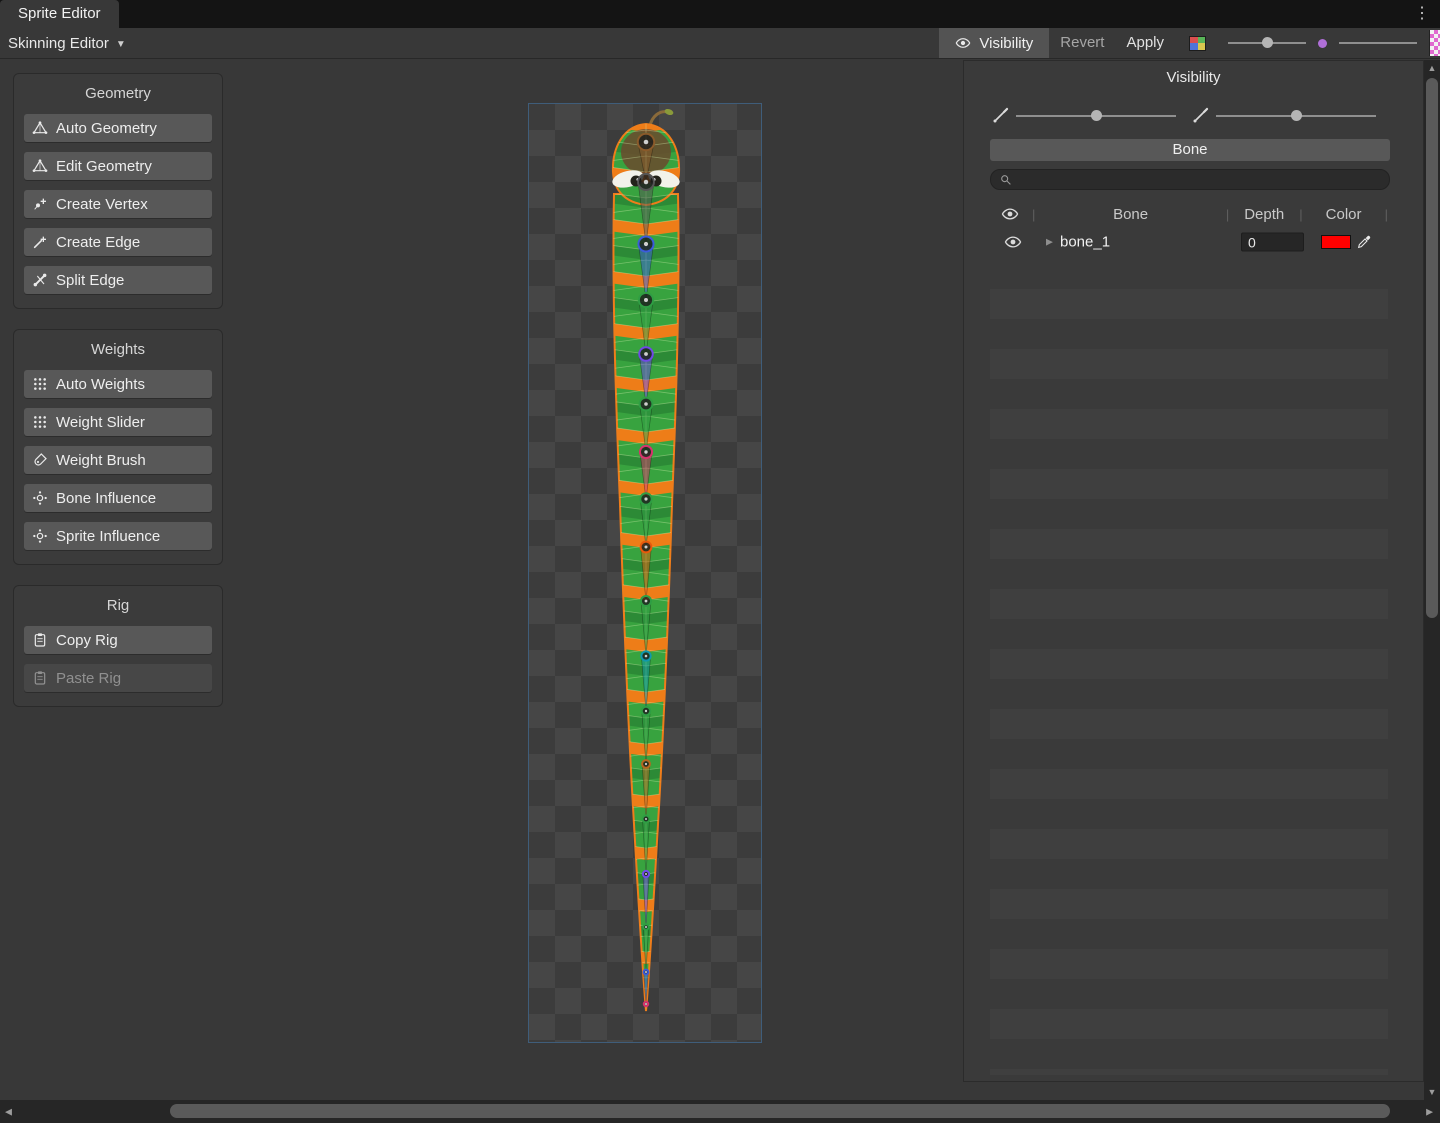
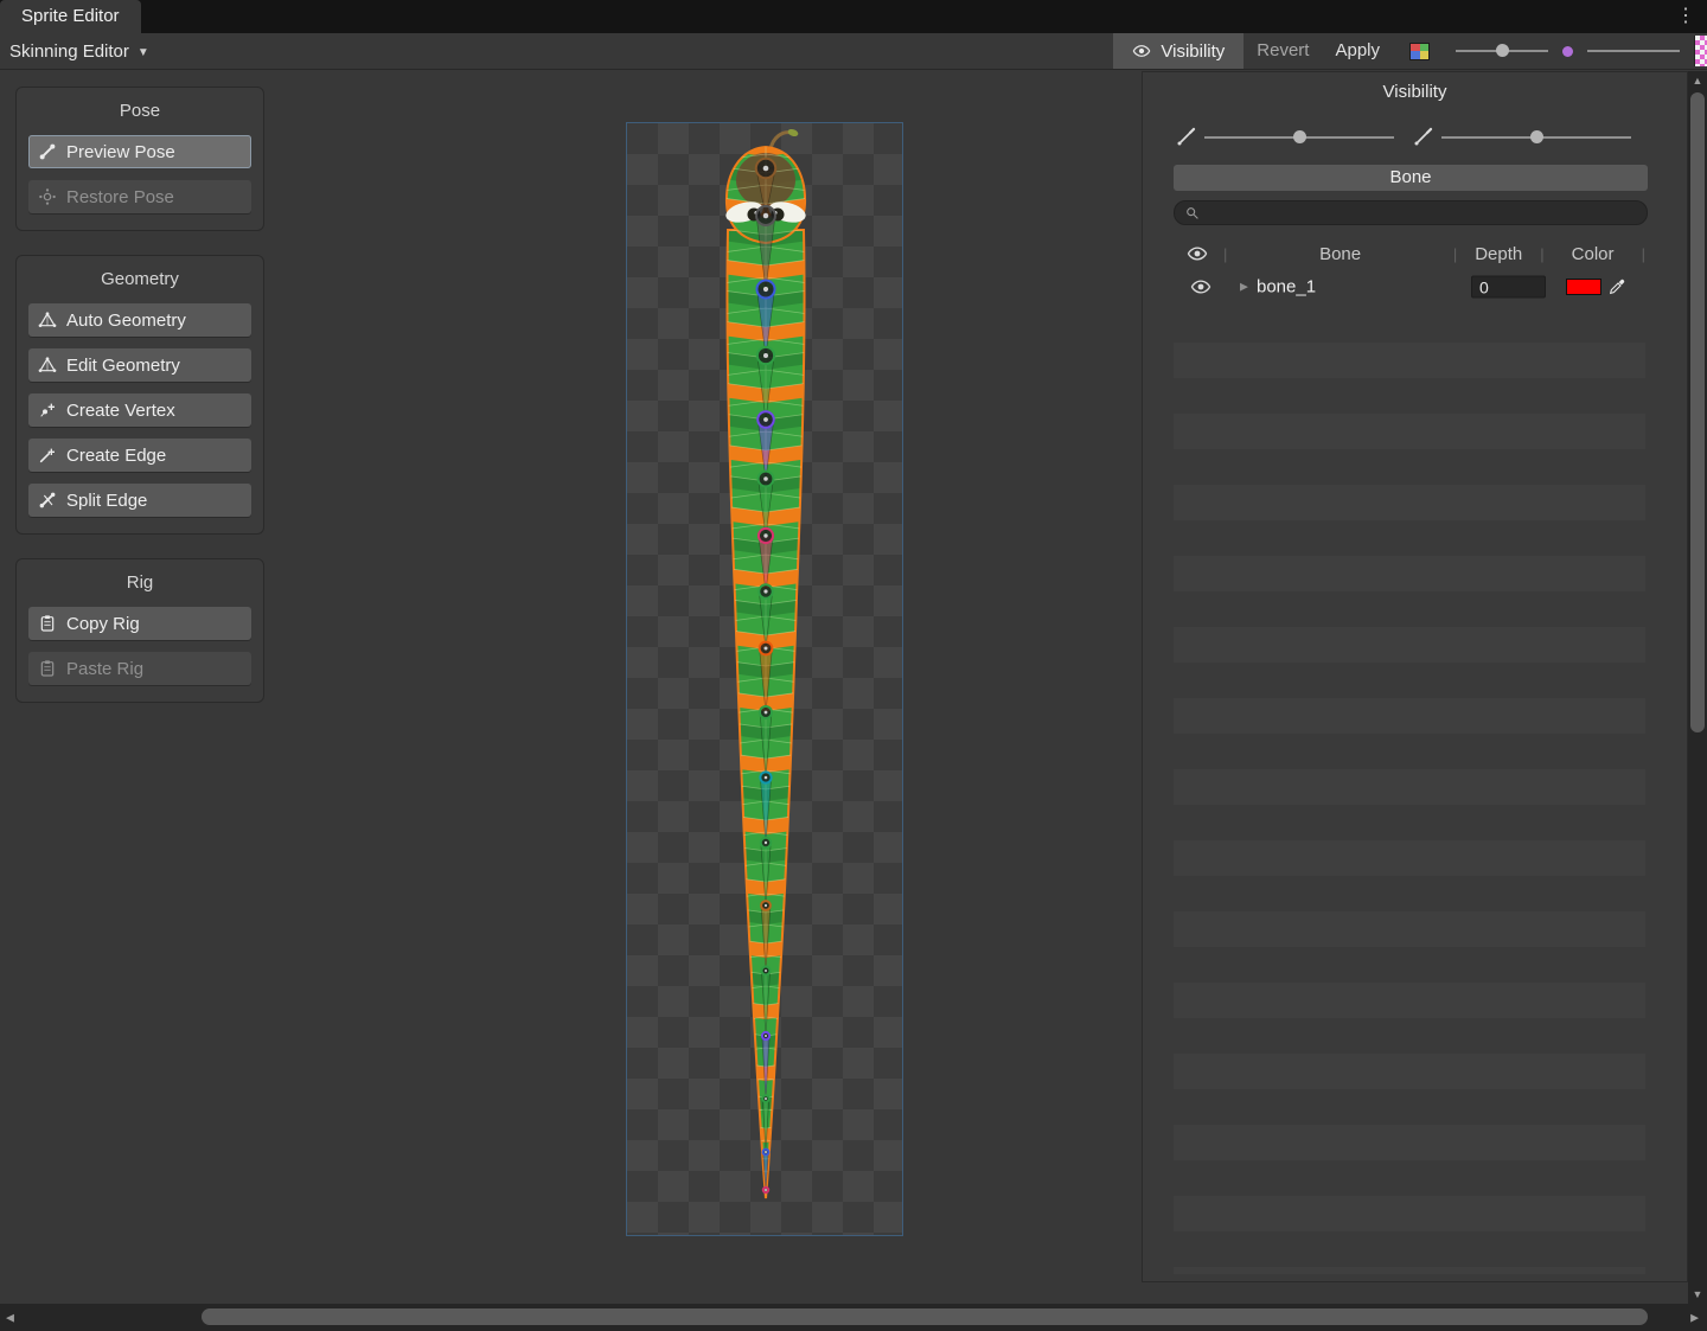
  Sprite Editor
  ⋮
  Skinning Editor
  ▼
  Visibility
  Revert
  Apply
+ Pose
+ Preview Pose
+ Restore Pose
  Geometry
  Auto Geometry
  Edit Geometry
  Create Vertex
  Create Edge
  Split Edge
- Weights
- Auto Weights
- Weight Slider
- Weight Brush
- Bone Influence
- Sprite Influence
  Rig
  Copy Rig
  Paste Rig
  Visibility
  Bone
  |
  Bone
  |
  Depth
  Color
  |
  ▶
  bone_1
  0
  ▲
  ▼
  ◀
  ▶
